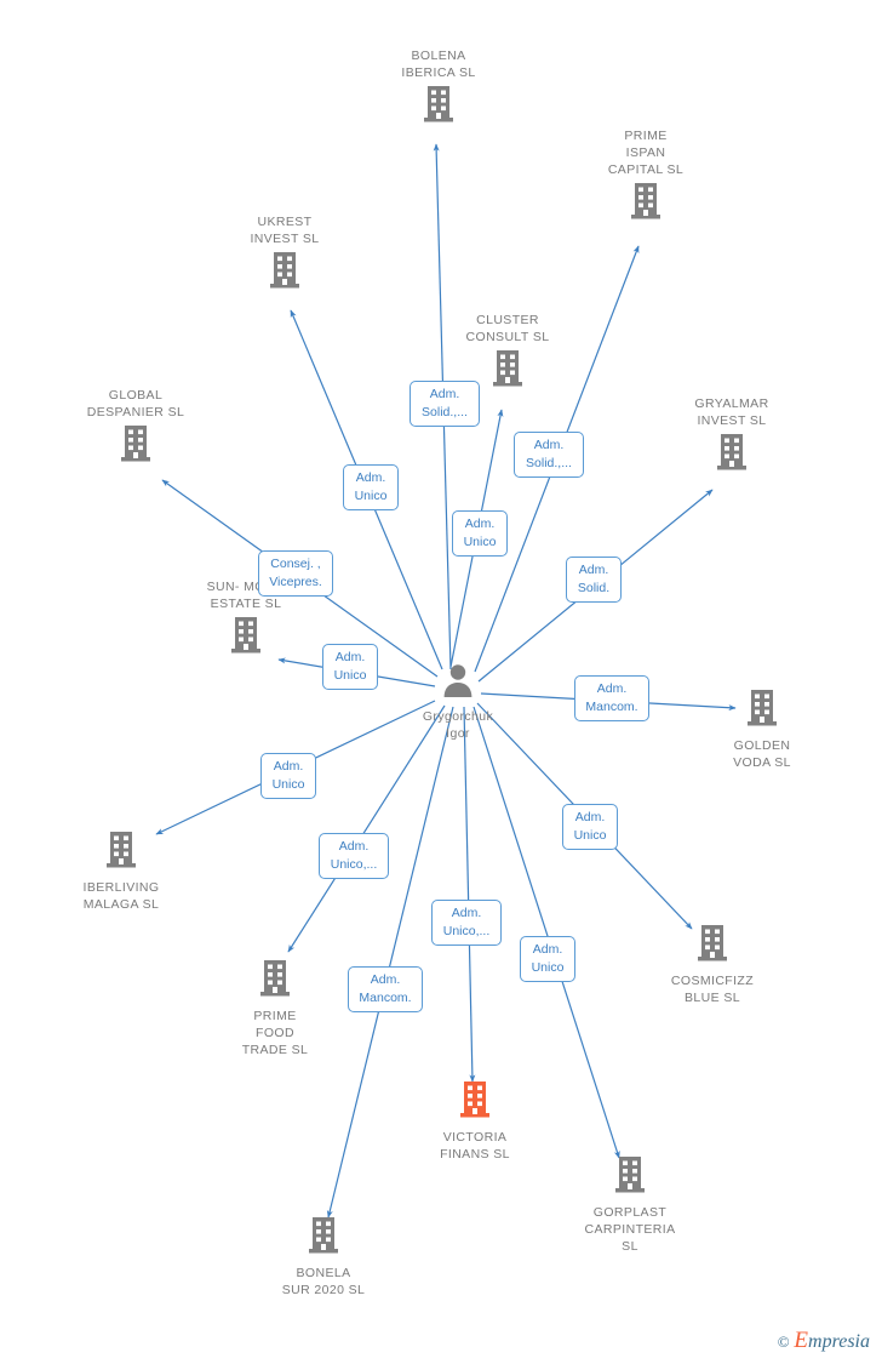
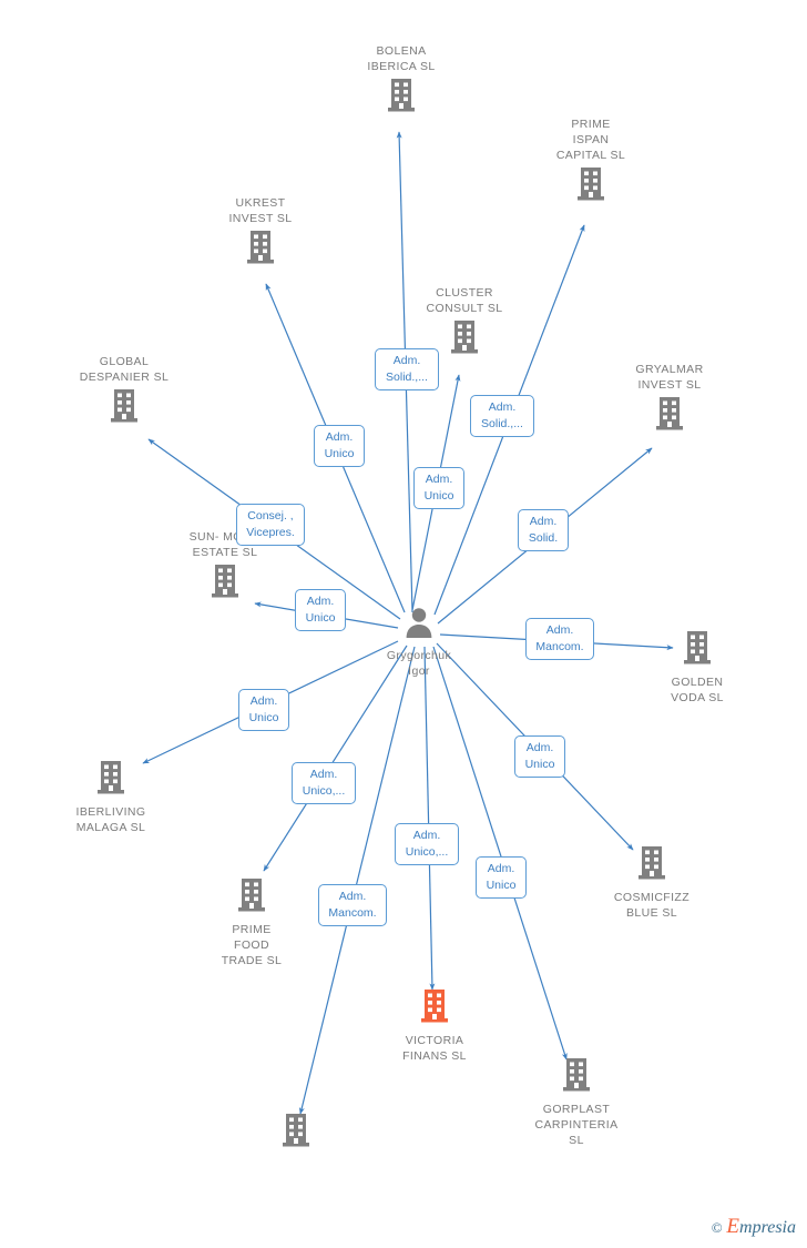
  BOLENA
  IBERICA SL
  PRIME
  ISPAN
  CAPITAL SL
  UKREST
  INVEST SL
  CLUSTER
  CONSULT SL
  GLOBAL
  DESPANIER SL
  GRYALMAR
  INVEST SL
  ESTATE SL
  GOLDEN
  VODA SL
  IBERLIVING
  MALAGA SL
  COSMICFIZZ
  BLUE SL
  PRIME
  FOOD
  TRADE SL
  VICTORIA
  FINANS SL
  GORPLAST
  CARPINTERIA
  SL
- BONELA
- SUR 2020 SL
  Grygorchuk
  Igor
  Adm.
  Unico
  Adm.
  Solid.,...
  Adm.
  Unico
  Adm.
  Solid.,...
  Consej. ,
  Vicepres.
  Adm.
  Solid.
  Adm.
  Unico
  Adm.
  Mancom.
  Adm.
  Unico
  Adm.
  Unico
  Adm.
  Unico,...
  Adm.
  Unico,...
  Adm.
  Unico
  Adm.
  Mancom.
  © Empresia
